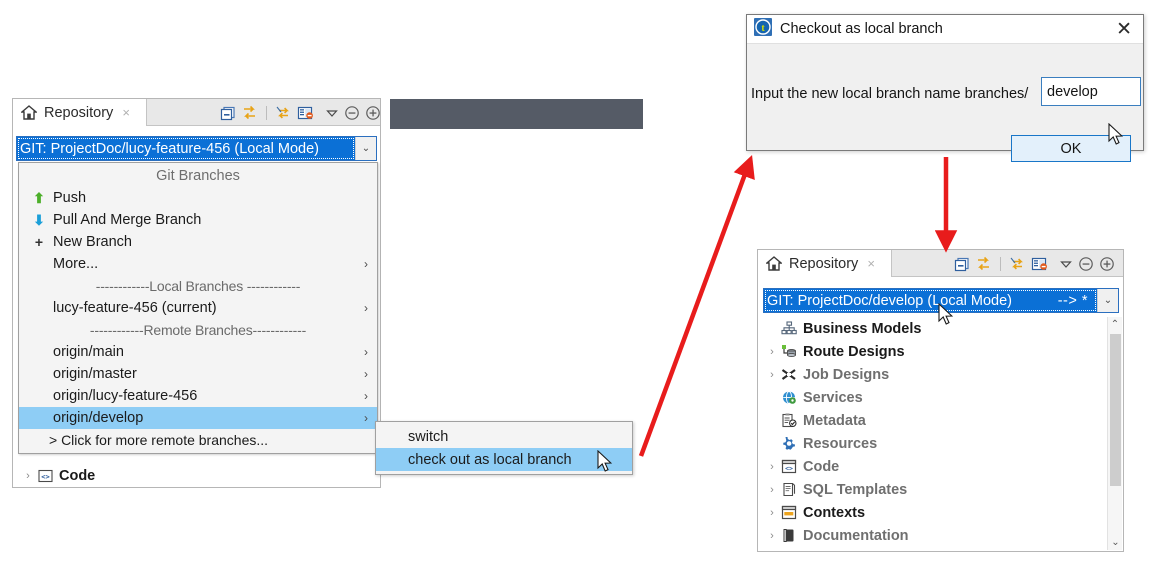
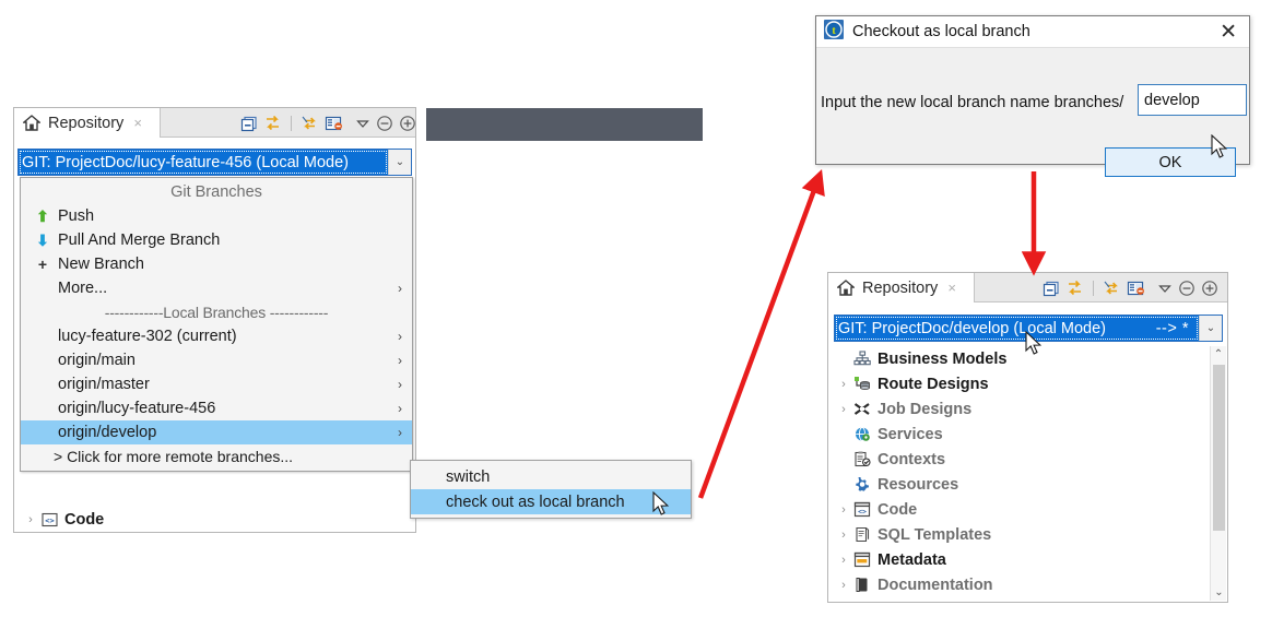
  Repository
  ×
  GIT: ProjectDoc/lucy-feature-456 (Local Mode)
  ⌄
  ›
  <>
  Code
  Git Branches
  ⬆
  Push
  ⬇
  Pull And Merge Branch
  +
  New Branch
  More...
  ›
  ------------Local Branches ------------
- lucy-feature-456 (current)
+ lucy-feature-302 (current)
  ›
- ------------Remote Branches------------
  origin/main
  ›
  origin/master
  ›
  origin/lucy-feature-456
  ›
  origin/develop
  ›
  > Click for more remote branches...
  switch
  check out as local branch
  t
  Checkout as local branch
  ✕
  Input the new local branch name branches/
  develop
  OK
  Repository
  ×
  Business Models
  ›
  Route Designs
  ›
  Job Designs
  Services
- Metadata
+ Contexts
  Resources
  ›
  <>
  Code
  ›
  SQL Templates
  ›
- Contexts
+ Metadata
  ›
  Documentation
  ⌃
  ⌄
  GIT: ProjectDoc/develop (Local Mode)
  --> *
  ⌄
